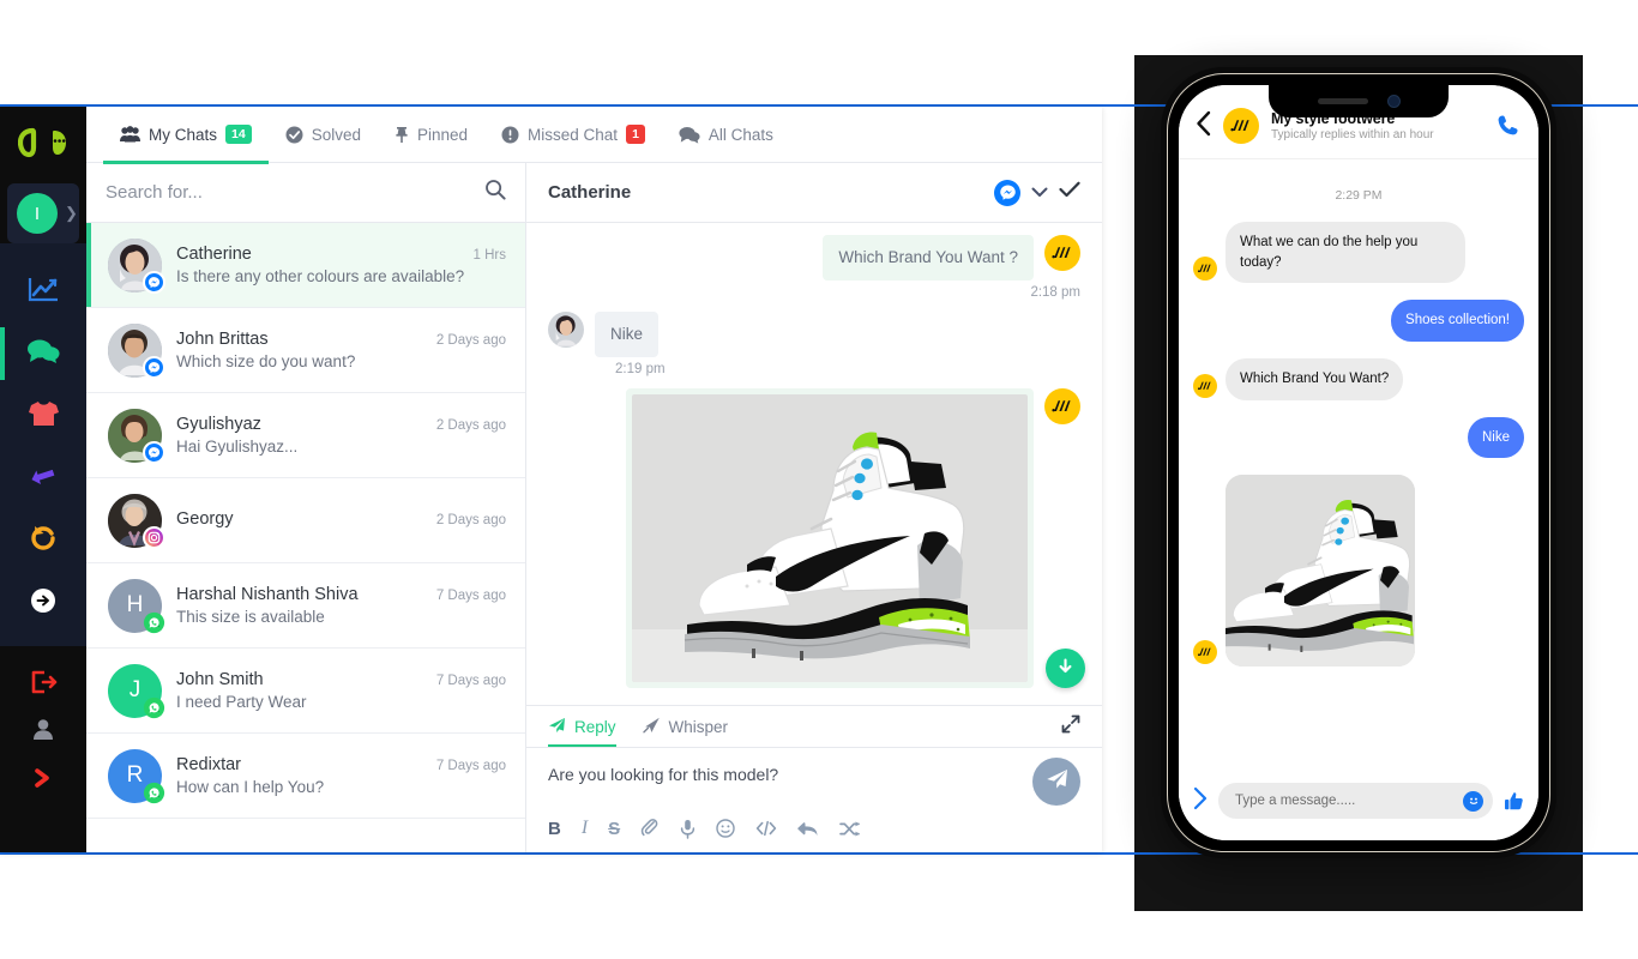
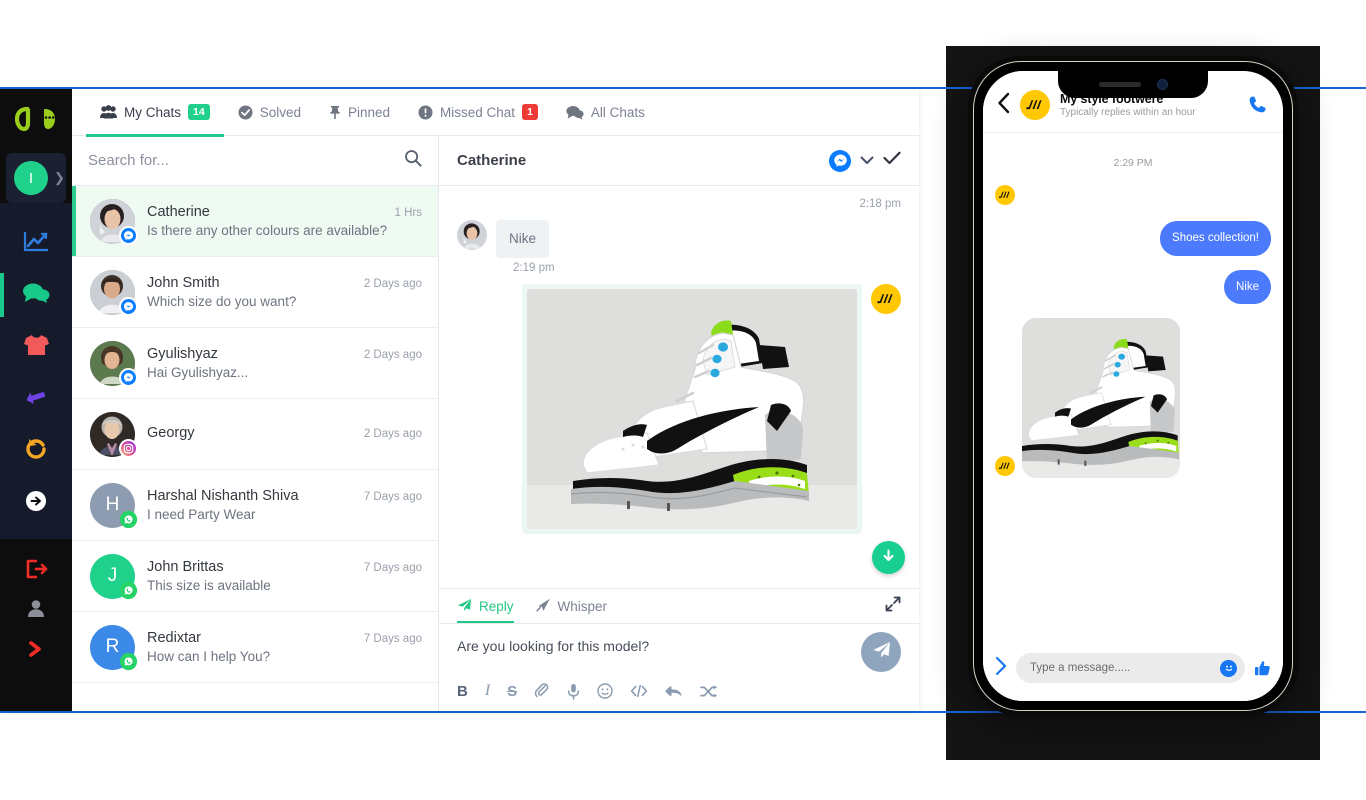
  I
  ❯
  My Chats
  14
  Solved
  Pinned
  Missed Chat
  1
  All Chats
  Search for...
  Catherine
  1 Hrs
  Is there any other colours are available?
- John Brittas
+ John Smith
  2 Days ago
  Which size do you want?
  Gyulishyaz
  2 Days ago
  Hai Gyulishyaz...
  Georgy
  2 Days ago
  H
  Harshal Nishanth Shiva
  7 Days ago
- This size is available
+ I need Party Wear
  J
- John Smith
+ John Brittas
  7 Days ago
- I need Party Wear
+ This size is available
  R
  Redixtar
  7 Days ago
  How can I help You?
  Catherine
- Which Brand You Want ?
  2:18 pm
  Nike
  2:19 pm
  Reply
  Whisper
  Are you looking for this model?
  B
  I
  S
  My style footwere
  Typically replies within an hour
  2:29 PM
- What we can do the help you today?
  Shoes collection!
- Which Brand You Want?
  Nike
  Type a message.....
